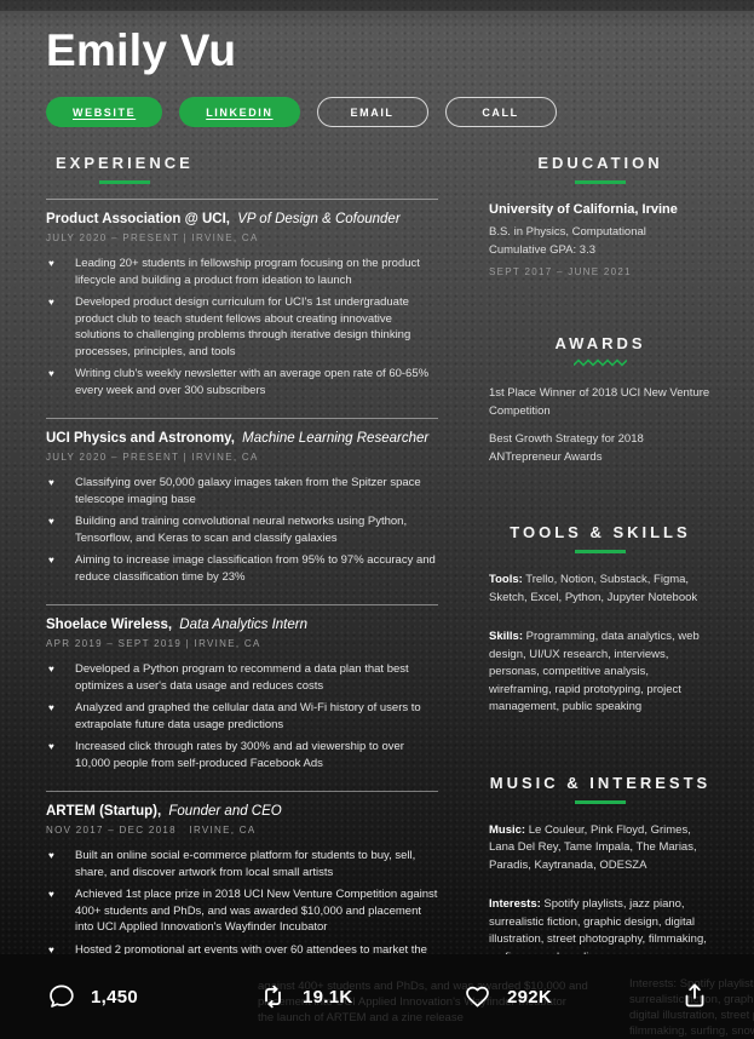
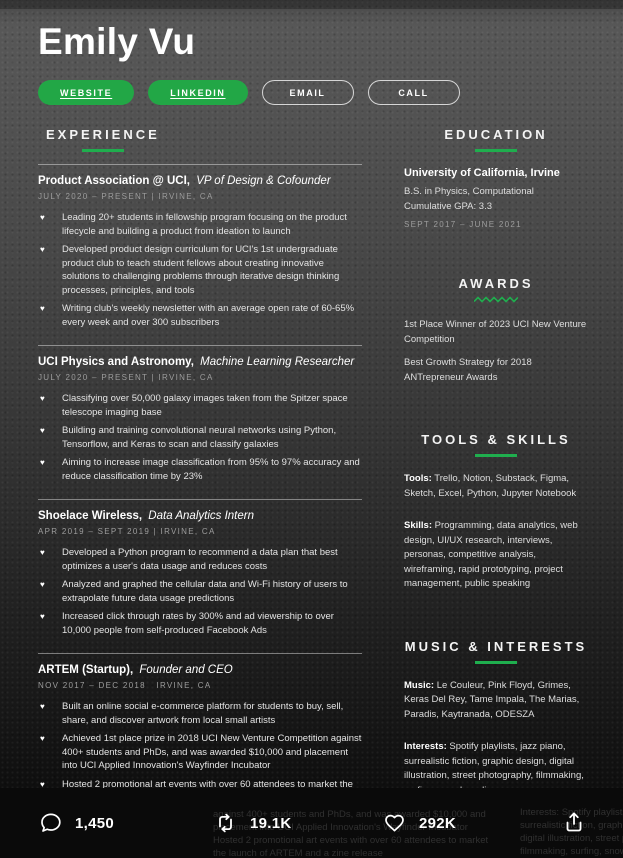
  Emily Vu
  WEBSITE
  LINKEDIN
  EMAIL
  CALL
  EXPERIENCE
  Product Association @ UCI, VP of Design & Cofounder
  JULY 2020 – PRESENT | IRVINE, CA
  ♥
  Leading 20+ students in fellowship program focusing on the product lifecycle and building a product from ideation to launch
  ♥
  Developed product design curriculum for UCI's 1st undergraduate product club to teach student fellows about creating innovative solutions to challenging problems through iterative design thinking processes, principles, and tools
  ♥
  Writing club's weekly newsletter with an average open rate of 60-65% every week and over 300 subscribers
  UCI Physics and Astronomy, Machine Learning Researcher
  JULY 2020 – PRESENT | IRVINE, CA
  ♥
  Classifying over 50,000 galaxy images taken from the Spitzer space telescope imaging base
  ♥
  Building and training convolutional neural networks using Python, Tensorflow, and Keras to scan and classify galaxies
  ♥
  Aiming to increase image classification from 95% to 97% accuracy and reduce classification time by 23%
  Shoelace Wireless, Data Analytics Intern
  APR 2019 – SEPT 2019 | IRVINE, CA
  ♥
  Developed a Python program to recommend a data plan that best optimizes a user's data usage and reduces costs
  ♥
  Analyzed and graphed the cellular data and Wi-Fi history of users to extrapolate future data usage predictions
  ♥
  Increased click through rates by 300% and ad viewership to over 10,000 people from self-produced Facebook Ads
  ARTEM (Startup), Founder and CEO
  NOV 2017 – DEC 2018 IRVINE, CA
  ♥
  Built an online social e-commerce platform for students to buy, sell, share, and discover artwork from local small artists
  ♥
  Achieved 1st place prize in 2018 UCI New Venture Competition against 400+ students and PhDs, and was awarded $10,000 and placement into UCI Applied Innovation's Wayfinder Incubator
  ♥
  EDUCATION
  University of California, Irvine
  B.S. in Physics, Computational
  Cumulative GPA: 3.3
  SEPT 2017 – JUNE 2021
  AWARDS
- 1st Place Winner of 2018 UCI New Venture Competition
+ 1st Place Winner of 2023 UCI New Venture Competition
  Best Growth Strategy for 2018 ANTrepreneur Awards
  TOOLS & SKILLS
  Tools: Trello, Notion, Substack, Figma, Sketch, Excel, Python, Jupyter Notebook
  Skills: Programming, data analytics, web design, UI/UX research, interviews, personas, competitive analysis, wireframing, rapid prototyping, project management, public speaking
  MUSIC & INTERESTS
- Music: Le Couleur, Pink Floyd, Grimes, Lana Del Rey, Tame Impala, The Marias, Paradis, Kaytranada, ODESZA
+ Music: Le Couleur, Pink Floyd, Grimes, Keras Del Rey, Tame Impala, The Marias, Paradis, Kaytranada, ODESZA
  Interests: Spotify playlists, jazz piano, surrealistic fiction, graphic design, digital illustration, street photography, filmmaking,
  aginst 400+ students and PhDs, and was awarded $10,000 and
  plcement into UCI Applied Innovation's Wayfinder Incubator
+ Hosted 2 promotional art events with over 60 attendees to market
  the launch of ARTEM and a zine release
  Interests: Spotify playlist
  surrealistic ficton, graph
  digital illustration, street
  filmmaking, surfing, sno
  1,450
  19.1K
  292K
